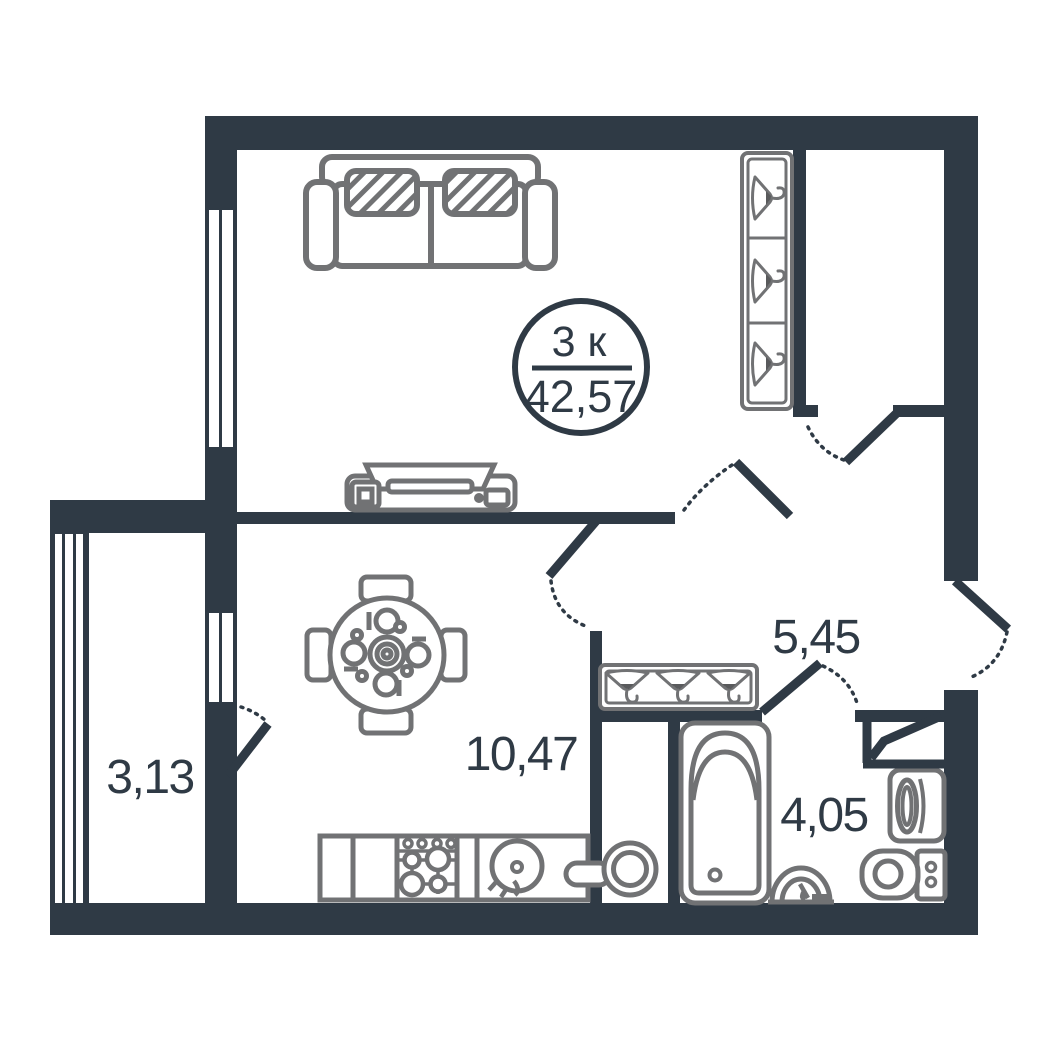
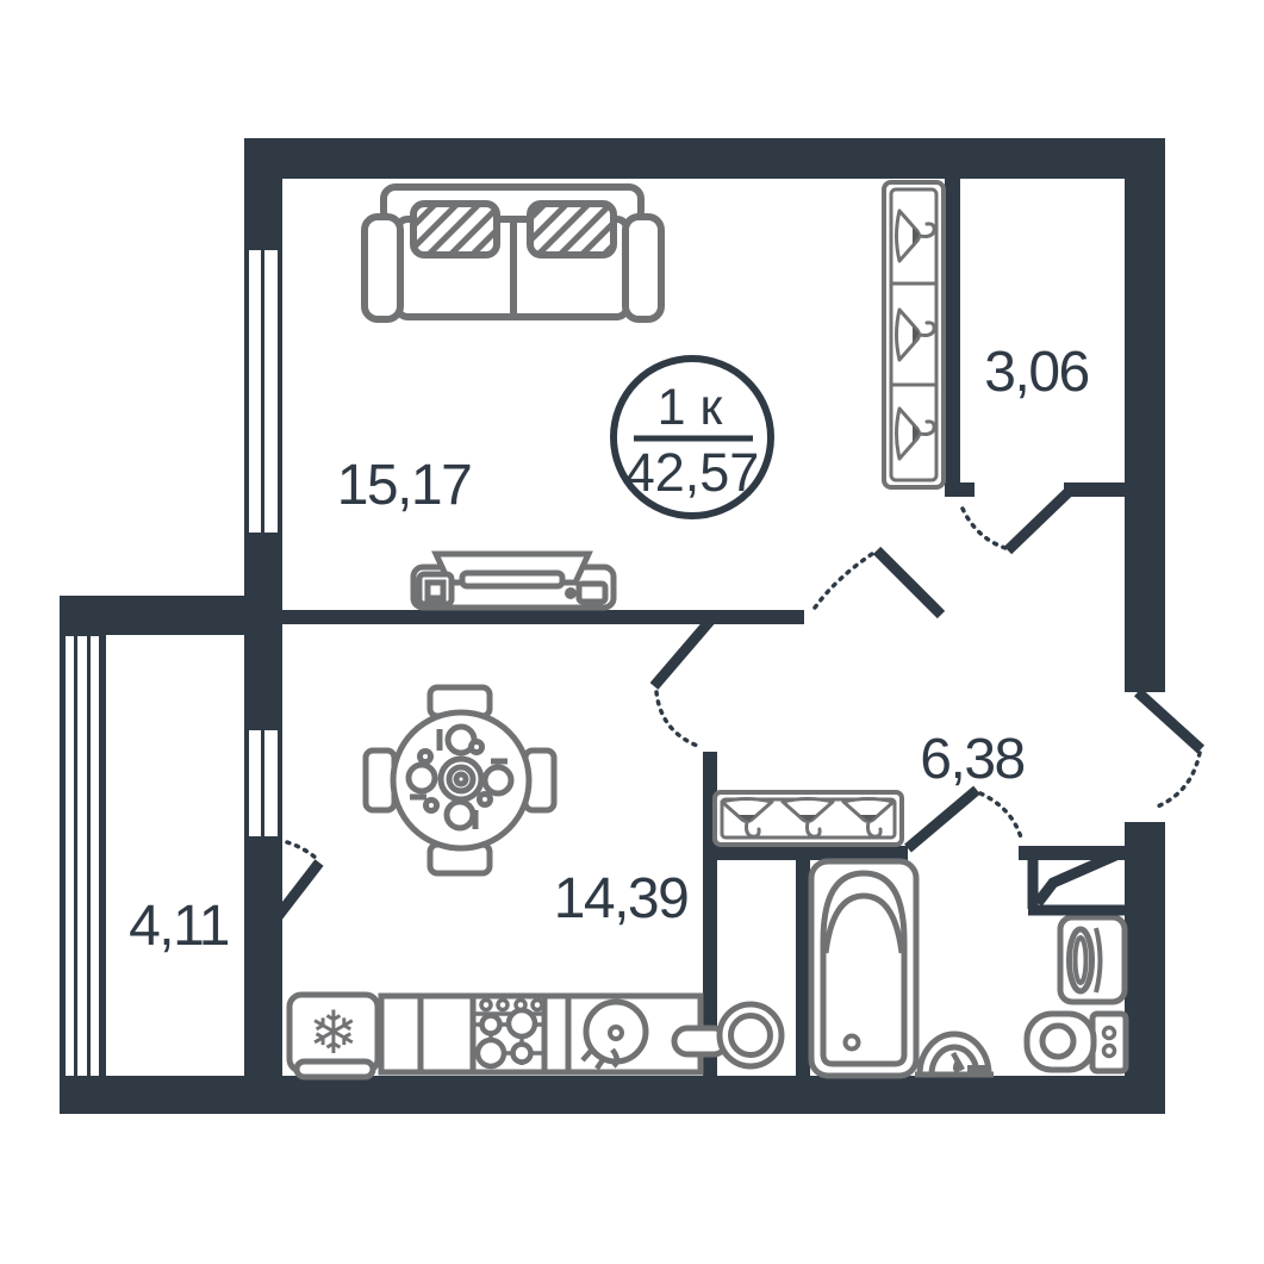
+ ❄
+ 15,17
+ 3,06
- 5,45
+ 6,38
- 10,47
+ 14,39
- 3,13
+ 4,11
- 4,05
- 3 к
+ 1 к
  42,57
